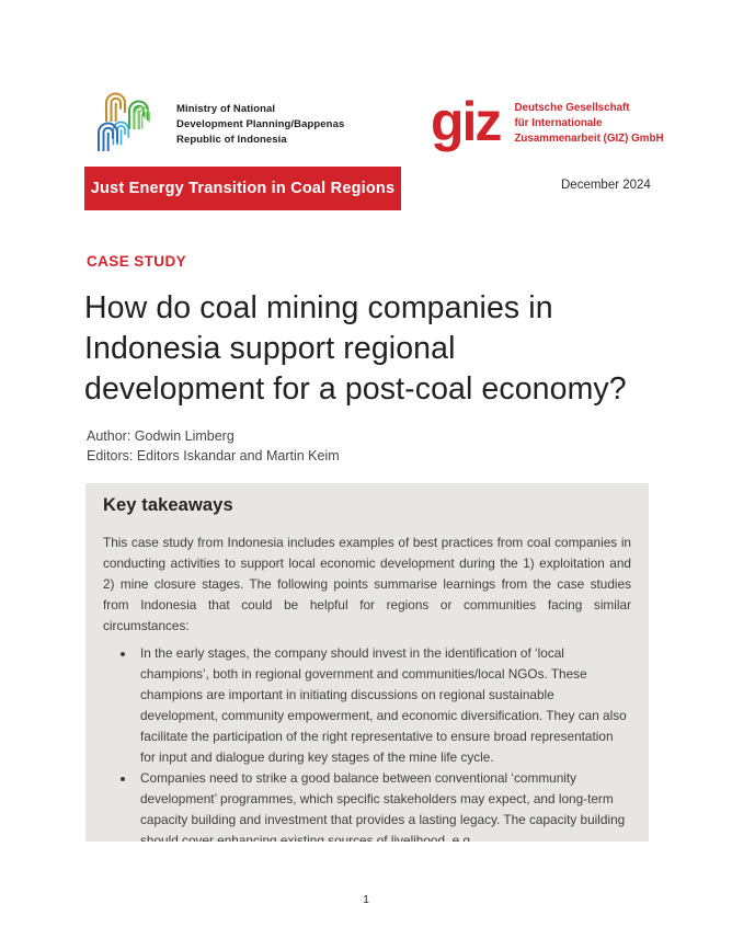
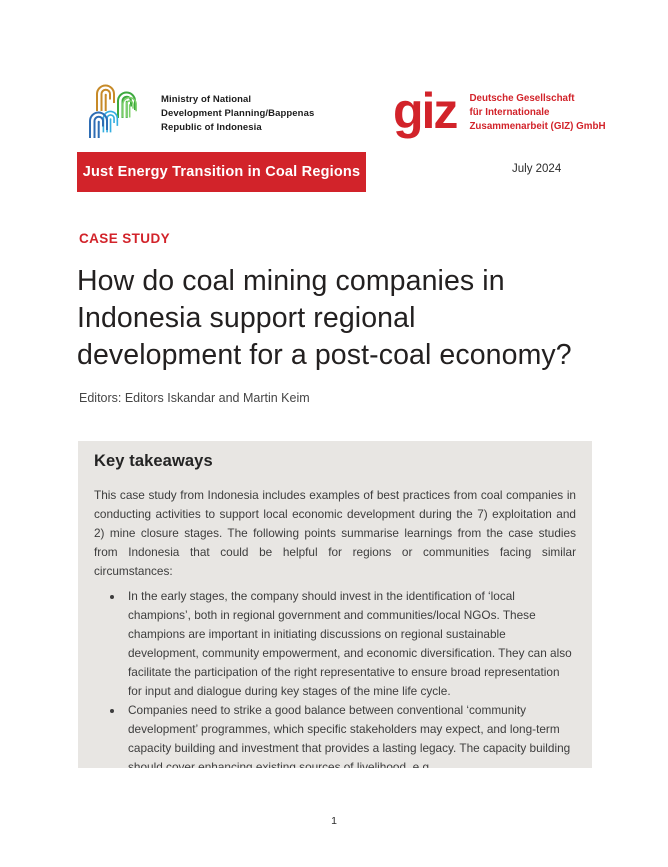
  Ministry of National
  Development Planning/Bappenas
  Republic of Indonesia
  giz
  Deutsche Gesellschaft
  für Internationale
  Zusammenarbeit (GIZ) GmbH
  Just Energy Transition in Coal Regions
- December 2024
+ July 2024
  CASE STUDY
  How do coal mining companies in
  Indonesia support regional
  development for a post-coal economy?
- Author: Godwin Limberg
  Editors: Editors Iskandar and Martin Keim
  Key takeaways
- This case study from Indonesia includes examples of best practices from coal companies in conducting activities to support local economic development during the 1) exploitation and 2) mine closure stages. The following points summarise learnings from the case studies from Indonesia that could be helpful for regions or communities facing similar circumstances:
+ This case study from Indonesia includes examples of best practices from coal companies in conducting activities to support local economic development during the 7) exploitation and 2) mine closure stages. The following points summarise learnings from the case studies from Indonesia that could be helpful for regions or communities facing similar circumstances:
  In the early stages, the company should invest in the identification of ‘local champions’, both in regional government and communities/local NGOs. These champions are important in initiating discussions on regional sustainable development, community empowerment, and economic diversification. They can also facilitate the participation of the right representative to ensure broad representation for input and dialogue during key stages of the mine life cycle.
  Companies need to strike a good balance between conventional ‘community development’ programmes, which specific stakeholders may expect, and long-term capacity building and investment that provides a lasting legacy. The capacity building should cover enhancing existing sources of livelihood, e.g.
  1
